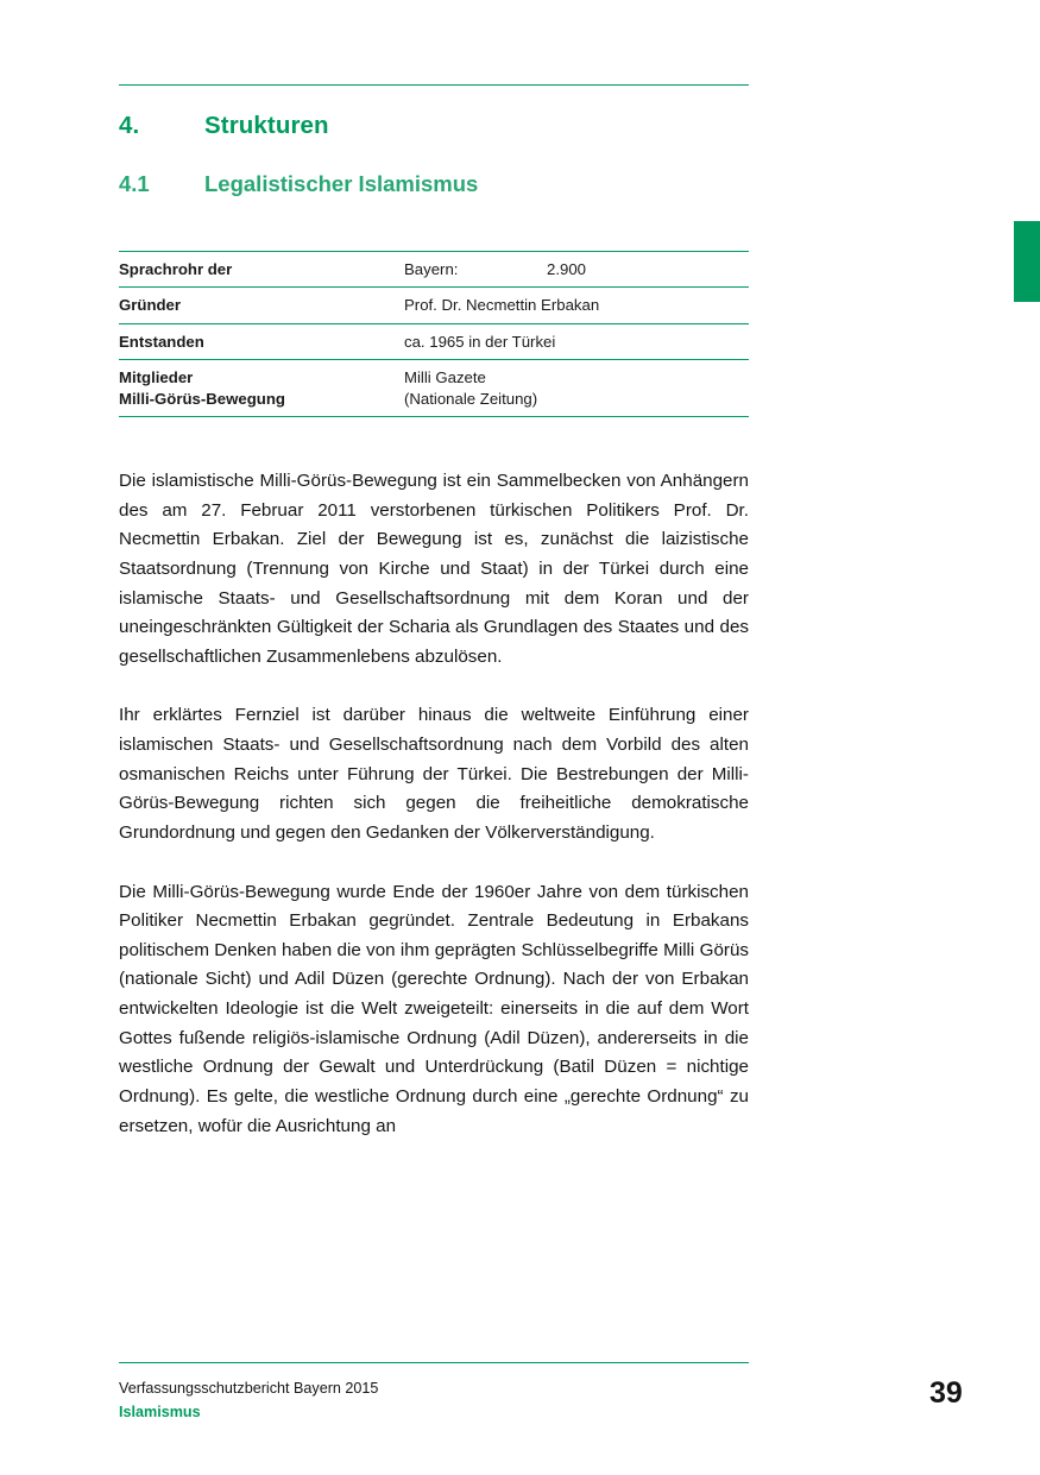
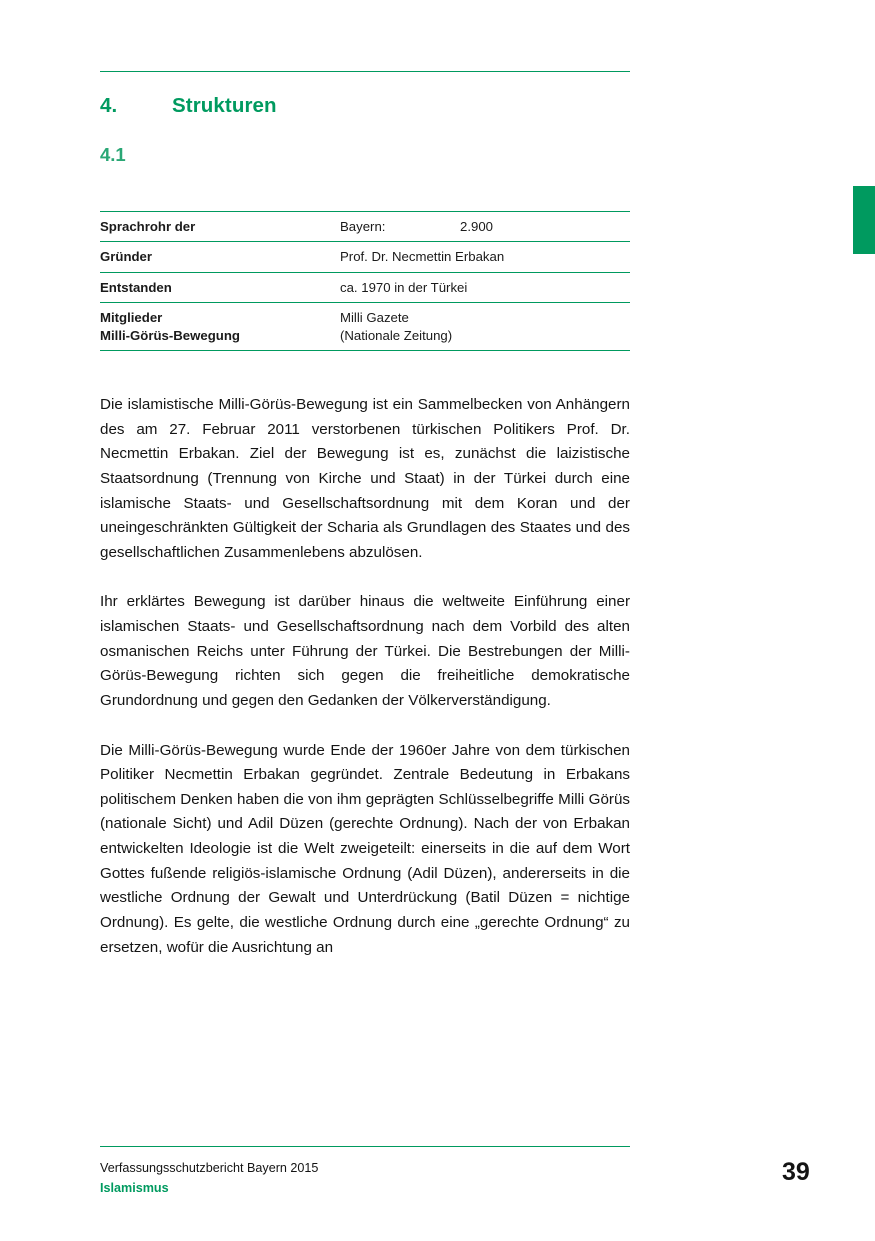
  4.
  Strukturen
  4.1
- Legalistischer Islamismus
  Sprachrohr der	Bayern: 2.900
  Gründer	Prof. Dr. Necmettin Erbakan
- Entstanden	ca. 1965 in der Türkei
+ Entstanden	ca. 1970 in der Türkei
  Mitglieder Milli-Görüs-Bewegung	Milli Gazete (Nationale Zeitung)
  Die islamistische Milli-Görüs-Bewegung ist ein Sammelbecken von Anhängern des am 27. Februar 2011 verstorbenen türkischen Politikers Prof. Dr. Necmettin Erbakan. Ziel der Bewegung ist es, zunächst die laizistische Staatsordnung (Trennung von Kirche und Staat) in der Türkei durch eine islamische Staats- und Gesellschaftsordnung mit dem Koran und der uneingeschränkten Gültigkeit der Scharia als Grundlagen des Staates und des gesellschaftlichen Zusammenlebens abzulösen.
- Ihr erklärtes Fernziel ist darüber hinaus die weltweite Einführung einer islamischen Staats- und Gesellschaftsordnung nach dem Vorbild des alten osmanischen Reichs unter Führung der Türkei. Die Bestrebungen der Milli-Görüs-Bewegung richten sich gegen die freiheitliche demokratische Grundordnung und gegen den Gedanken der Völkerverständigung.
+ Ihr erklärtes Bewegung ist darüber hinaus die weltweite Einführung einer islamischen Staats- und Gesellschaftsordnung nach dem Vorbild des alten osmanischen Reichs unter Führung der Türkei. Die Bestrebungen der Milli-Görüs-Bewegung richten sich gegen die freiheitliche demokratische Grundordnung und gegen den Gedanken der Völkerverständigung.
  Die Milli-Görüs-Bewegung wurde Ende der 1960er Jahre von dem türkischen Politiker Necmettin Erbakan gegründet. Zentrale Bedeutung in Erbakans politischem Denken haben die von ihm geprägten Schlüsselbegriffe Milli Görüs (nationale Sicht) und Adil Düzen (gerechte Ordnung). Nach der von Erbakan entwickelten Ideologie ist die Welt zweigeteilt: einerseits in die auf dem Wort Gottes fußende religiös-islamische Ordnung (Adil Düzen), andererseits in die westliche Ordnung der Gewalt und Unterdrückung (Batil Düzen = nichtige Ordnung). Es gelte, die westliche Ordnung durch eine „gerechte Ordnung“ zu ersetzen, wofür die Ausrichtung an
  Verfassungsschutzbericht Bayern 2015
  Islamismus
  39
